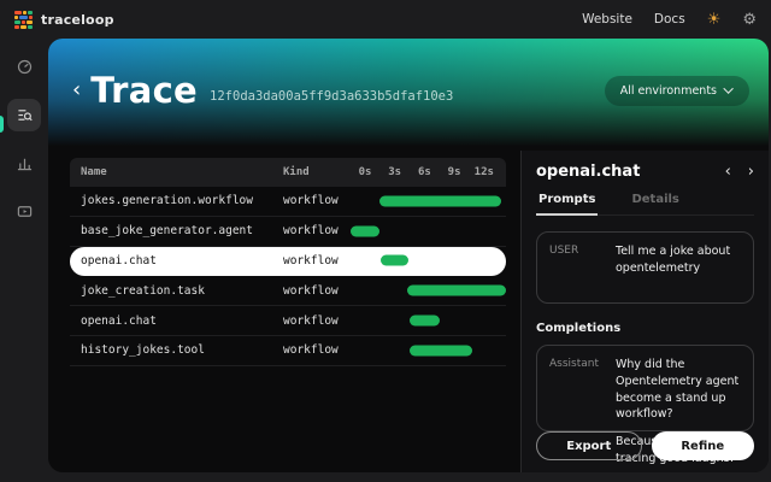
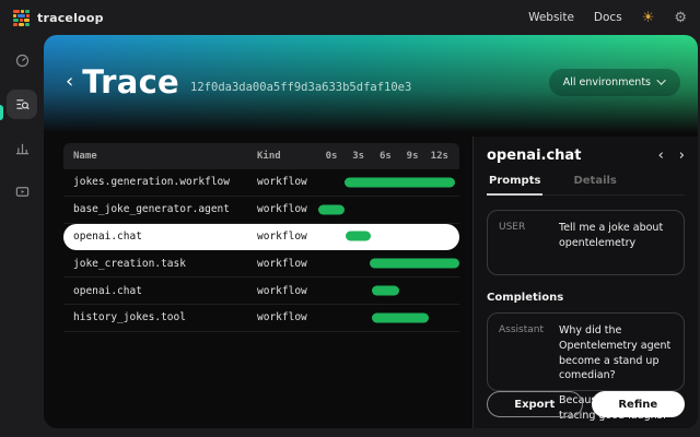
  traceloop
  Website
  Docs
  ☀
  ⚙
  ‹
  Trace
  12f0da3da00a5ff9d3a633b5dfaf10e3
  All environments
  Name
  Kind
  0s
  3s
  6s
  9s
  12s
  jokes.generation.workflow
  workflow
  base_joke_generator.agent
  workflow
  openai.chat
  workflow
  joke_creation.task
  workflow
  openai.chat
  workflow
  history_jokes.tool
  workflow
  openai.chat
  ‹
  ›
  Prompts
  Details
  USER
  Tell me a joke about opentelemetry
  Completions
  Assistant
- Why did the Opentelemetry agent become a stand up workflow?
+ Why did the Opentelemetry agent become a stand up comedian?
  Export
  Refine
